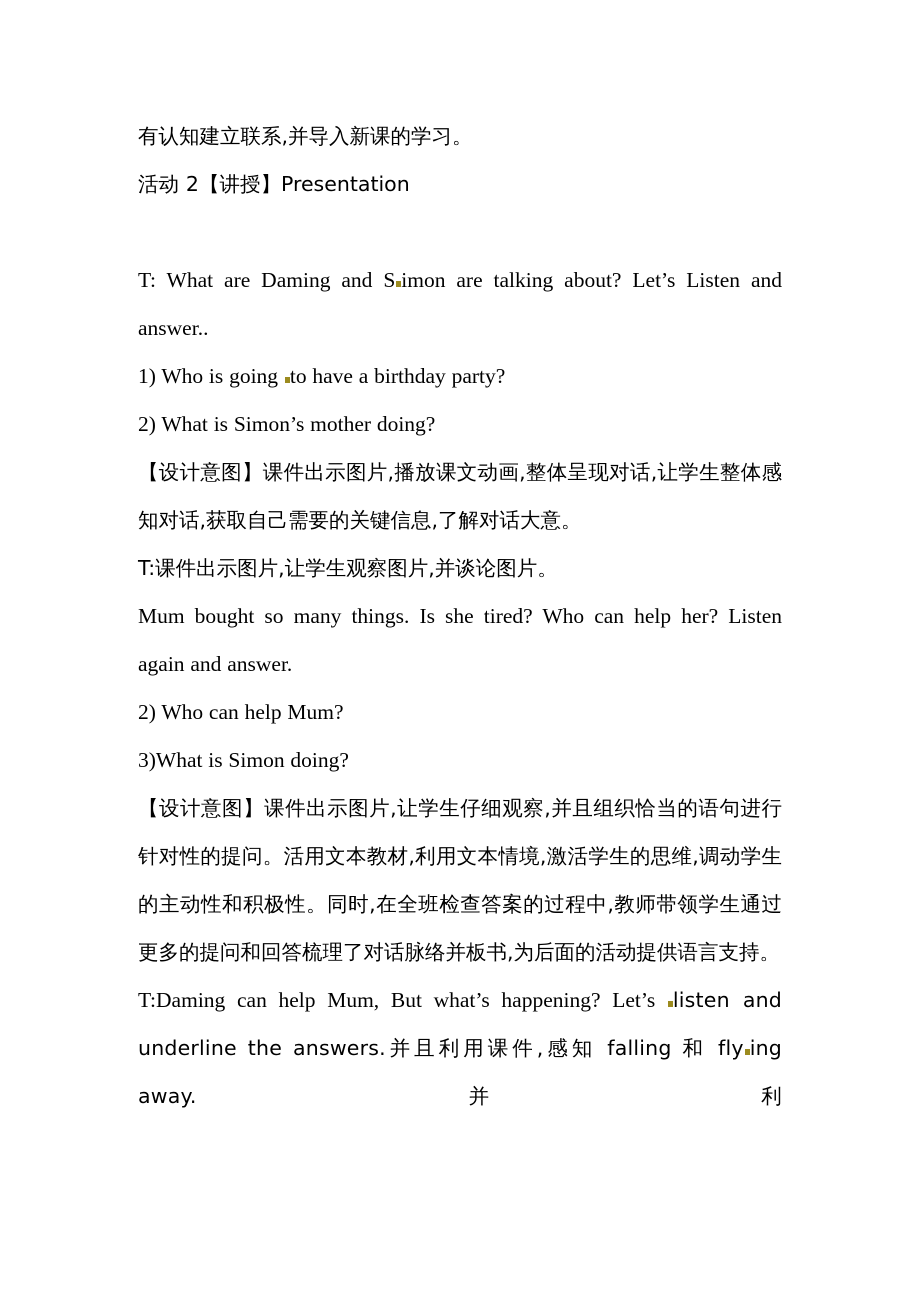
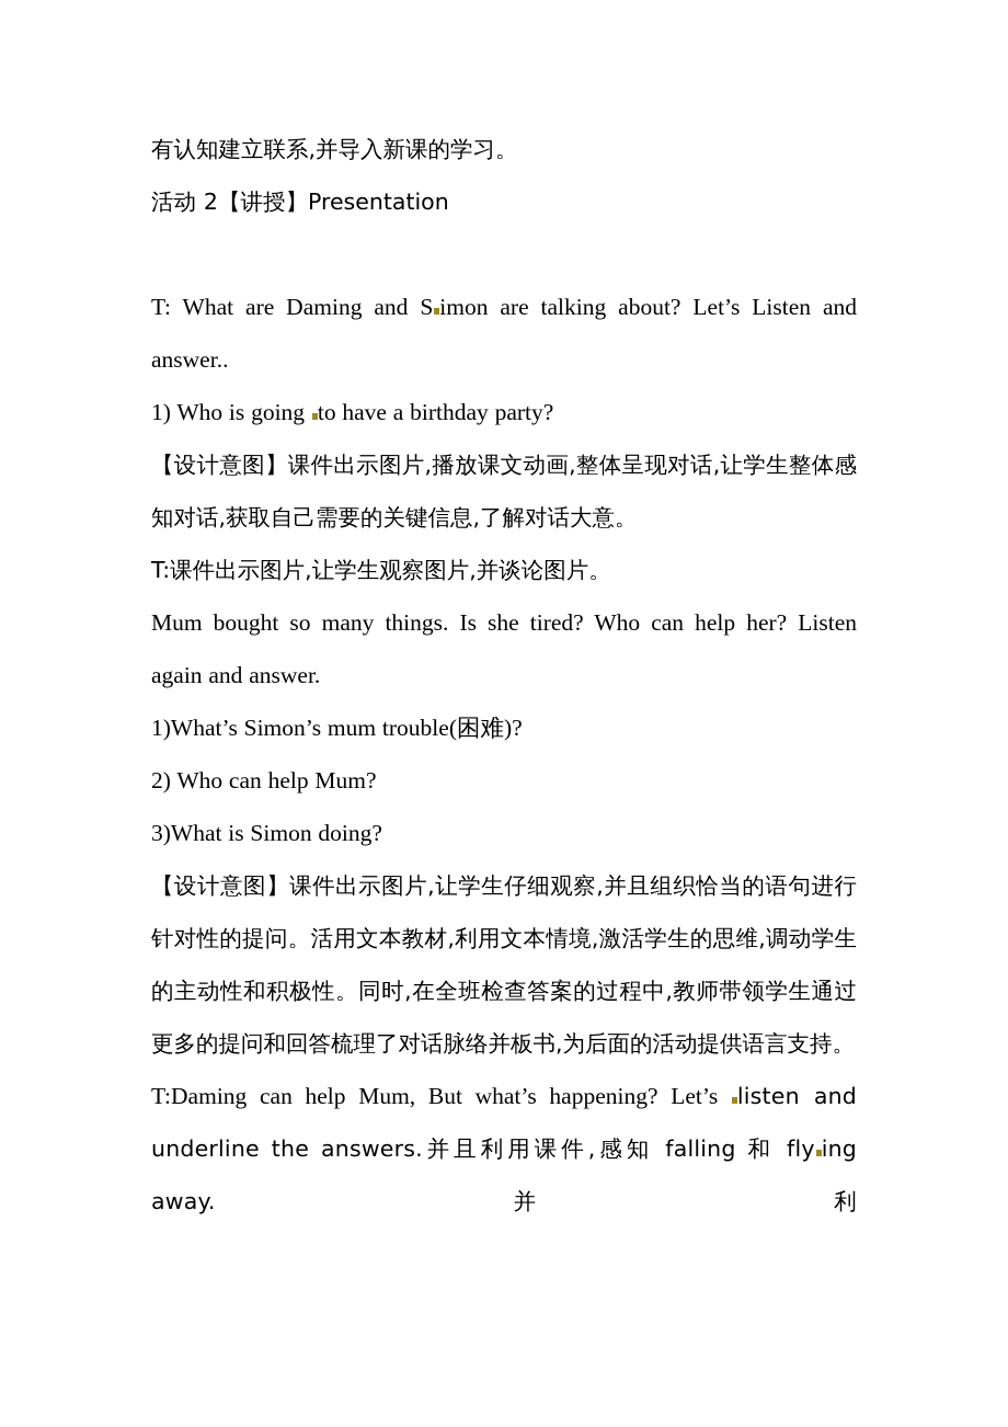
  有认知建立联系,并导入新课的学习。
  活动 2【讲授】Presentation
  T: What are Daming and S imon are talking about? Let’s Listen and answer..
  1) Who is going to have a birthday party?
- 2) What is Simon’s mother doing?
  【设计意图】课件出示图片,播放课文动画,整体呈现对话,让学生整体感知对话,获取自己需要的关键信息,了解对话大意。
  T:课件出示图片,让学生观察图片,并谈论图片。
  Mum bought so many things. Is she tired? Who can help her? Listen again and answer.
+ 1)What’s Simon’s mum trouble(困难)?
  2) Who can help Mum?
  3)What is Simon doing?
  【设计意图】课件出示图片,让学生仔细观察,并且组织恰当的语句进行针对性的提问。活用文本教材,利用文本情境,激活学生的思维,调动学生的主动性和积极性。同时,在全班检查答案的过程中,教师带领学生通过更多的提问和回答梳理了对话脉络并板书,为后面的活动提供语言支持。
  T:Daming can help Mum, But what’s happening? Let’s listen and underline the answers.并且利用课件,感知 falling 和 fly ing away.并利
